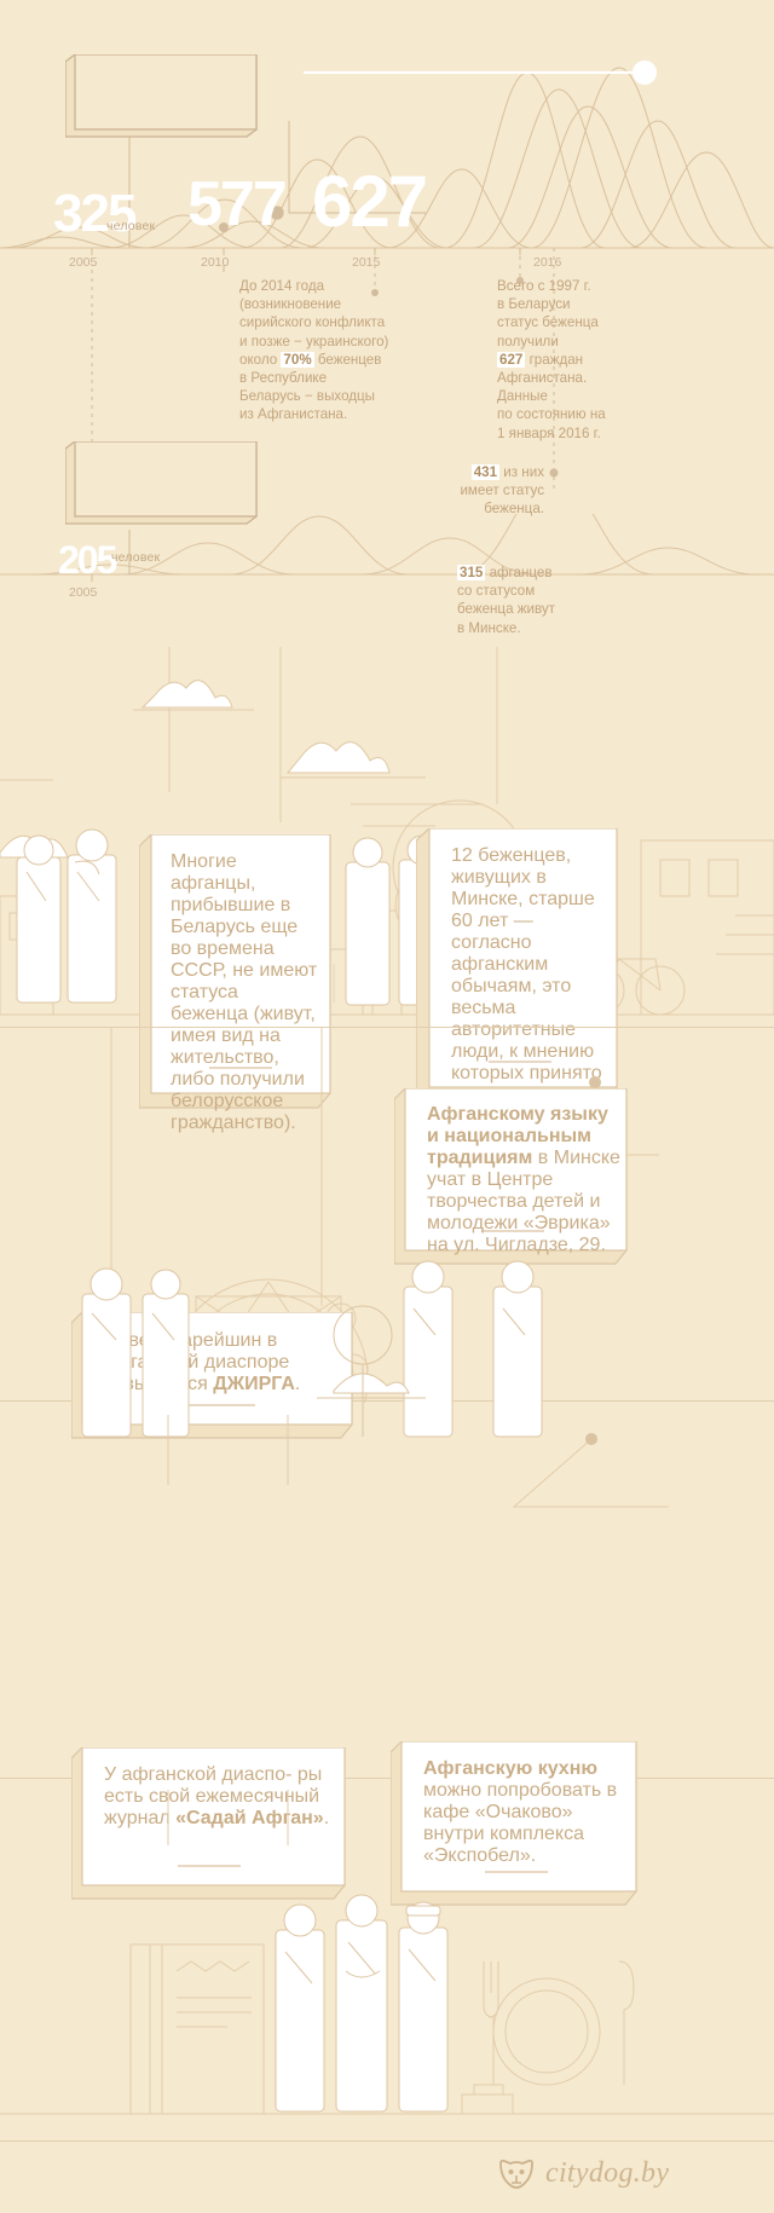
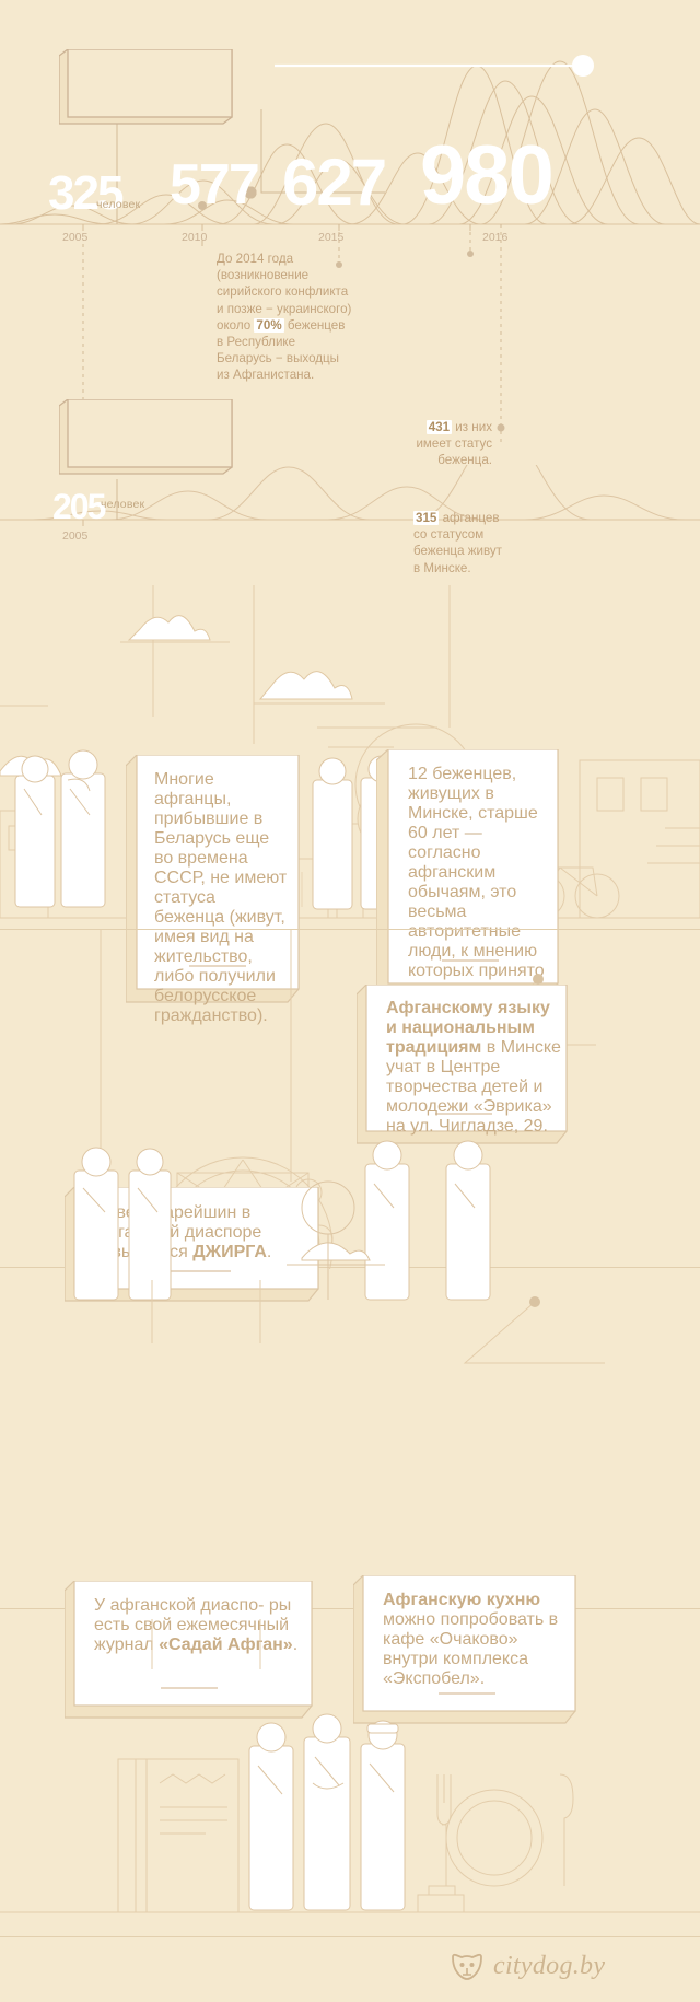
  325
  577
  627
+ 980
  человек
  2005
  2010
  2015
  2016
  До 2014 года
  (возникновение
  сирийского конфликта
  и позже − украинского)
  около 70% беженцев
  в Республике
  Беларусь − выходцы
  из Афганистана.
- Всего с 1997 г.
- в Беларуси
- статус беженца
- получили
- 627 граждан
- Афганистана.
- Данные
- по состоянию на
- 1 января 2016 г.
  431 из них
  имеет статус
  беженца.
  205
  человек
  2005
  315 афганцев
  со статусом
  беженца живут
  в Минске.
  Многие афганцы, прибывшие в Беларусь еще во времена СССР, не имеют статуса беженца (живут, имея вид на жительство, либо получили белорусское гражданство).
  12 беженцев, живущих в Минске, старше 60 лет — согласно афганским обычаям, это весьма авторитетные люди, к мнению которых принято
  Афганскому языку и национальным традициям в Минске учат в Центре творчества детей и молодежи «Эврика» на ул. Чигладзе, 29.
  У афганской диаспо- ры есть свой ежемесячный журнал «Садай Афган».
  Афганскую кухню можно попробовать в кафе «Очаково» внутри комплекса «Экспобел».
  citydog.by
